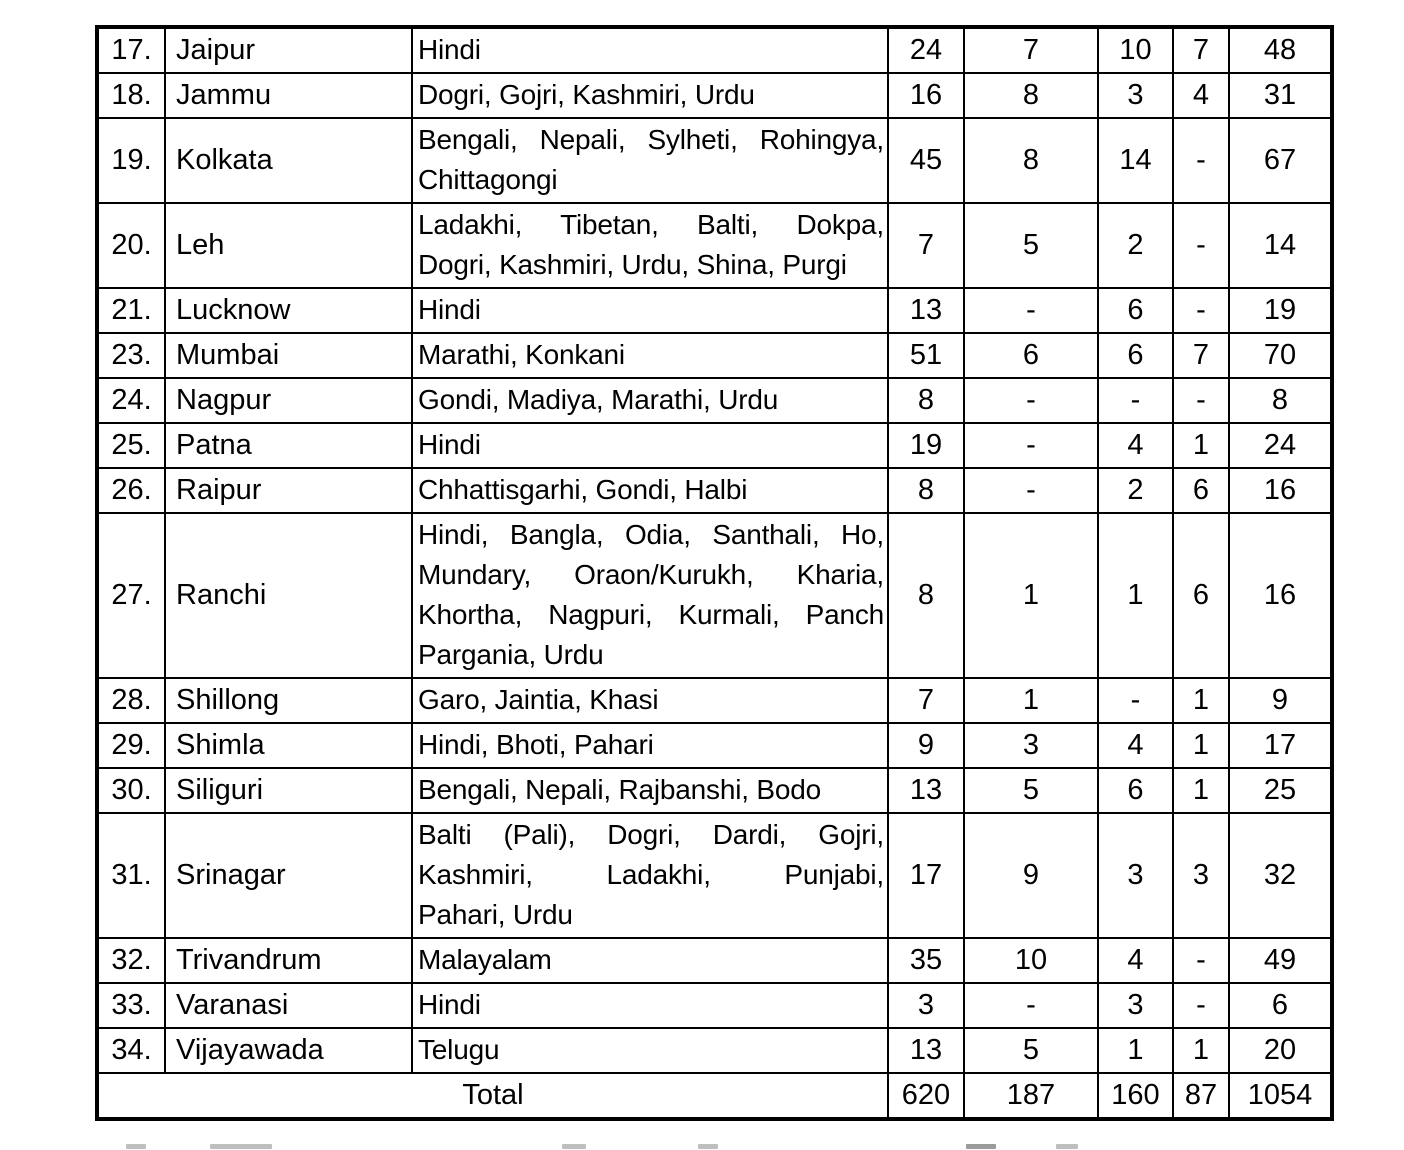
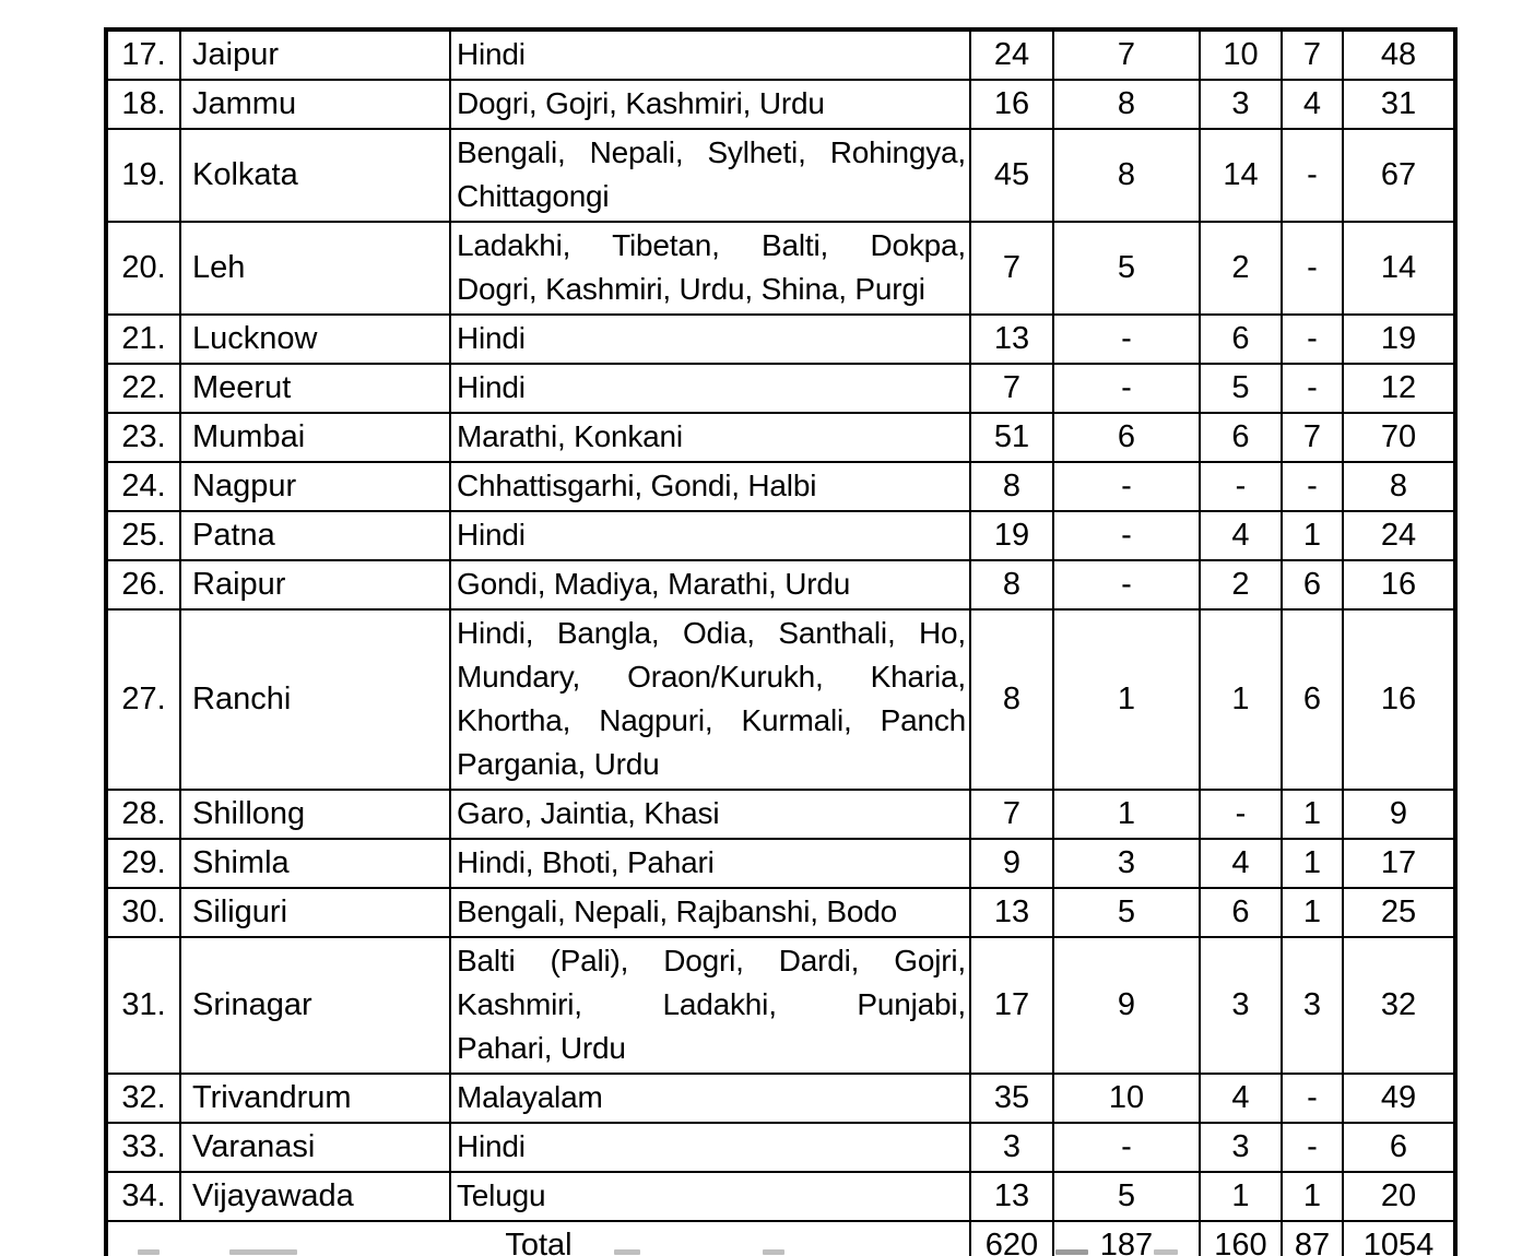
  17.	Jaipur	Hindi	24	7	10	7	48
  18.	Jammu	Dogri, Gojri, Kashmiri, Urdu	16	8	3	4	31
  19.	Kolkata	Bengali, Nepali, Sylheti, Rohingya,Chittagongi	45	8	14	-	67
  20.	Leh	Ladakhi, Tibetan, Balti, Dokpa,Dogri, Kashmiri, Urdu, Shina, Purgi	7	5	2	-	14
  21.	Lucknow	Hindi	13	-	6	-	19
+ 22.	Meerut	Hindi	7	-	5	-	12
  23.	Mumbai	Marathi, Konkani	51	6	6	7	70
- 24.	Nagpur	Gondi, Madiya, Marathi, Urdu	8	-	-	-	8
+ 24.	Nagpur	Chhattisgarhi, Gondi, Halbi	8	-	-	-	8
  25.	Patna	Hindi	19	-	4	1	24
- 26.	Raipur	Chhattisgarhi, Gondi, Halbi	8	-	2	6	16
+ 26.	Raipur	Gondi, Madiya, Marathi, Urdu	8	-	2	6	16
  27.	Ranchi	Hindi, Bangla, Odia, Santhali, Ho,Mundary, Oraon/Kurukh, Kharia,Khortha, Nagpuri, Kurmali, PanchPargania, Urdu	8	1	1	6	16
  28.	Shillong	Garo, Jaintia, Khasi	7	1	-	1	9
  29.	Shimla	Hindi, Bhoti, Pahari	9	3	4	1	17
  30.	Siliguri	Bengali, Nepali, Rajbanshi, Bodo	13	5	6	1	25
  31.	Srinagar	Balti (Pali), Dogri, Dardi, Gojri,Kashmiri, Ladakhi, Punjabi,Pahari, Urdu	17	9	3	3	32
  32.	Trivandrum	Malayalam	35	10	4	-	49
  33.	Varanasi	Hindi	3	-	3	-	6
  34.	Vijayawada	Telugu	13	5	1	1	20
  Total	620	187	160	87	1054
